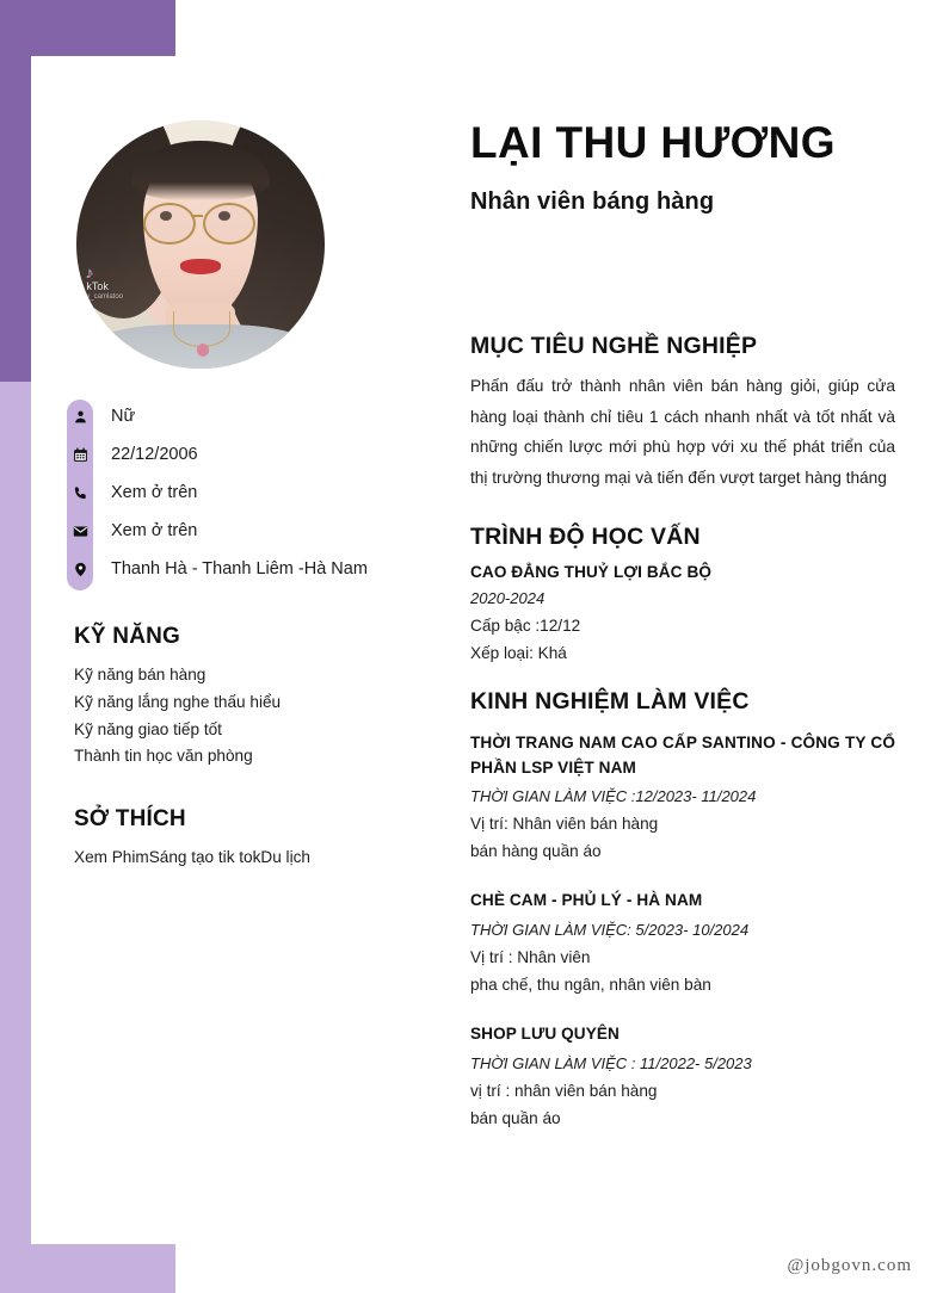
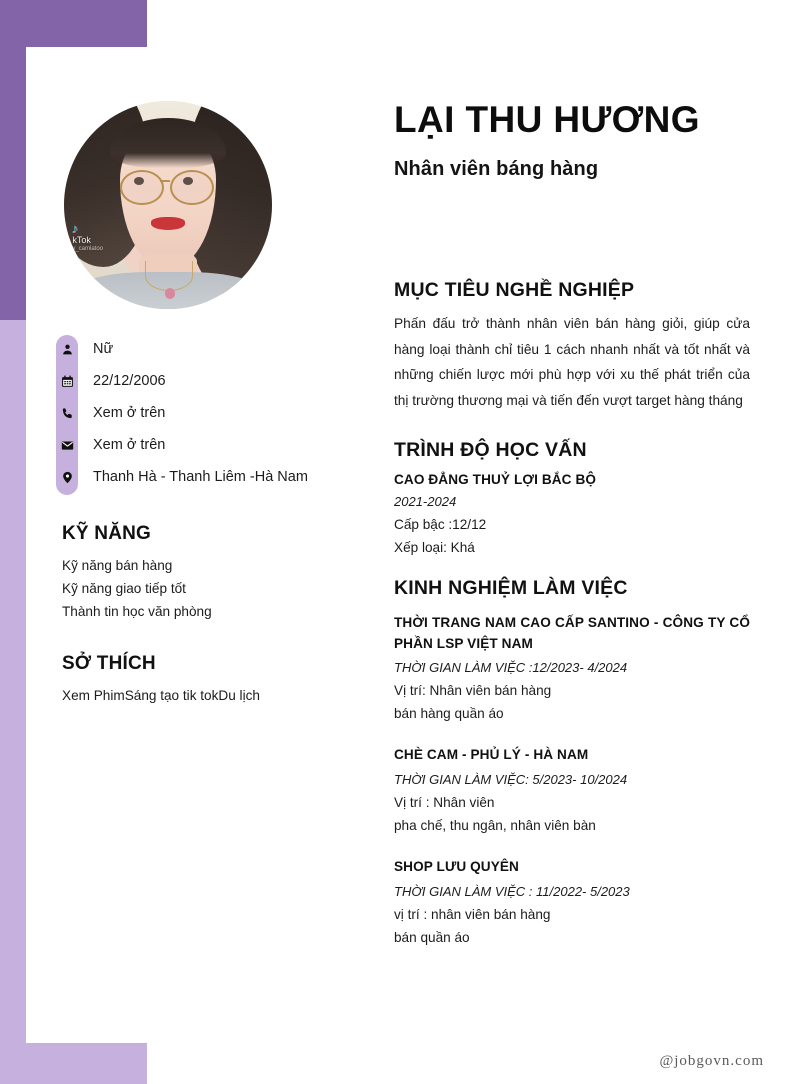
  ♪
  kTok
  Nữ
  22/12/2006
  Xem ở trên
  Xem ở trên
  Thanh Hà - Thanh Liêm -Hà Nam
  KỸ NĂNG
  Kỹ năng bán hàng
- Kỹ năng lắng nghe thấu hiểu
  Kỹ năng giao tiếp tốt
  Thành tin học văn phòng
  SỞ THÍCH
  Xem PhimSáng tạo tik tokDu lịch
  LẠI THU HƯƠNG
  Nhân viên báng hàng
  MỤC TIÊU NGHỀ NGHIỆP
  Phấn đấu trở thành nhân viên bán hàng giỏi, giúp cửa hàng loại thành chỉ tiêu 1 cách nhanh nhất và tốt nhất và những chiến lược mới phù hợp với xu thế phát triển của thị trường thương mại và tiến đến vượt target hàng tháng
  TRÌNH ĐỘ HỌC VẤN
  CAO ĐẲNG THUỶ LỢI BẮC BỘ
- 2020-2024
+ 2021-2024
  Cấp bậc :12/12
  Xếp loại: Khá
  KINH NGHIỆM LÀM VIỆC
  THỜI TRANG NAM CAO CẤP SANTINO - CÔNG TY CỔ PHẦN LSP VIỆT NAM
- THỜI GIAN LÀM VIỆC :12/2023- 11/2024
+ THỜI GIAN LÀM VIỆC :12/2023- 4/2024
  Vị trí: Nhân viên bán hàng
  bán hàng quần áo
  CHÈ CAM - PHỦ LÝ - HÀ NAM
  THỜI GIAN LÀM VIỆC: 5/2023- 10/2024
  Vị trí : Nhân viên
  pha chế, thu ngân, nhân viên bàn
  SHOP LƯU QUYÊN
  THỜI GIAN LÀM VIỆC : 11/2022- 5/2023
  vị trí : nhân viên bán hàng
  bán quần áo
  @jobgovn.com
